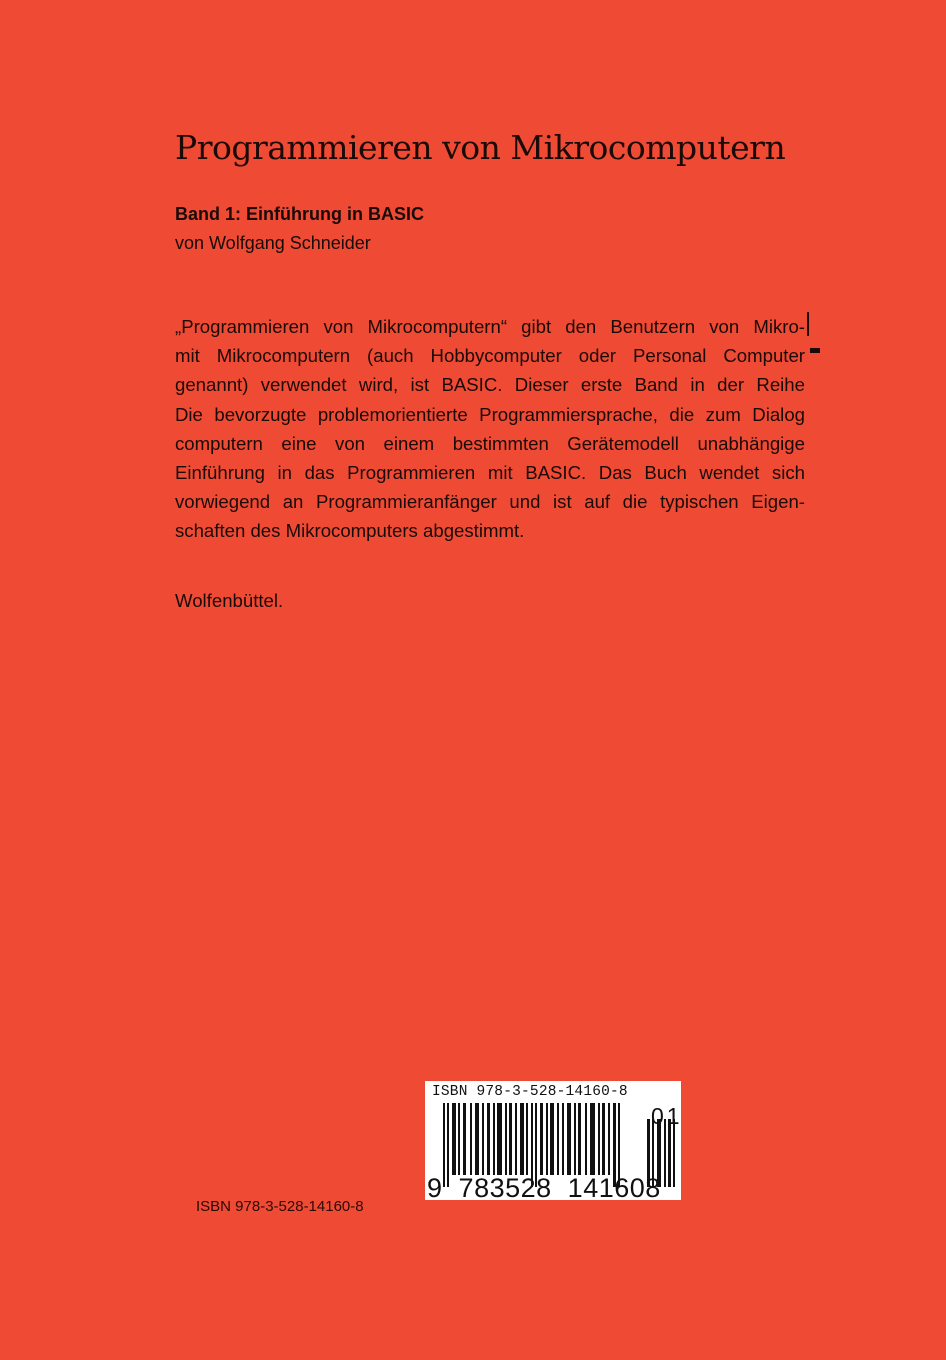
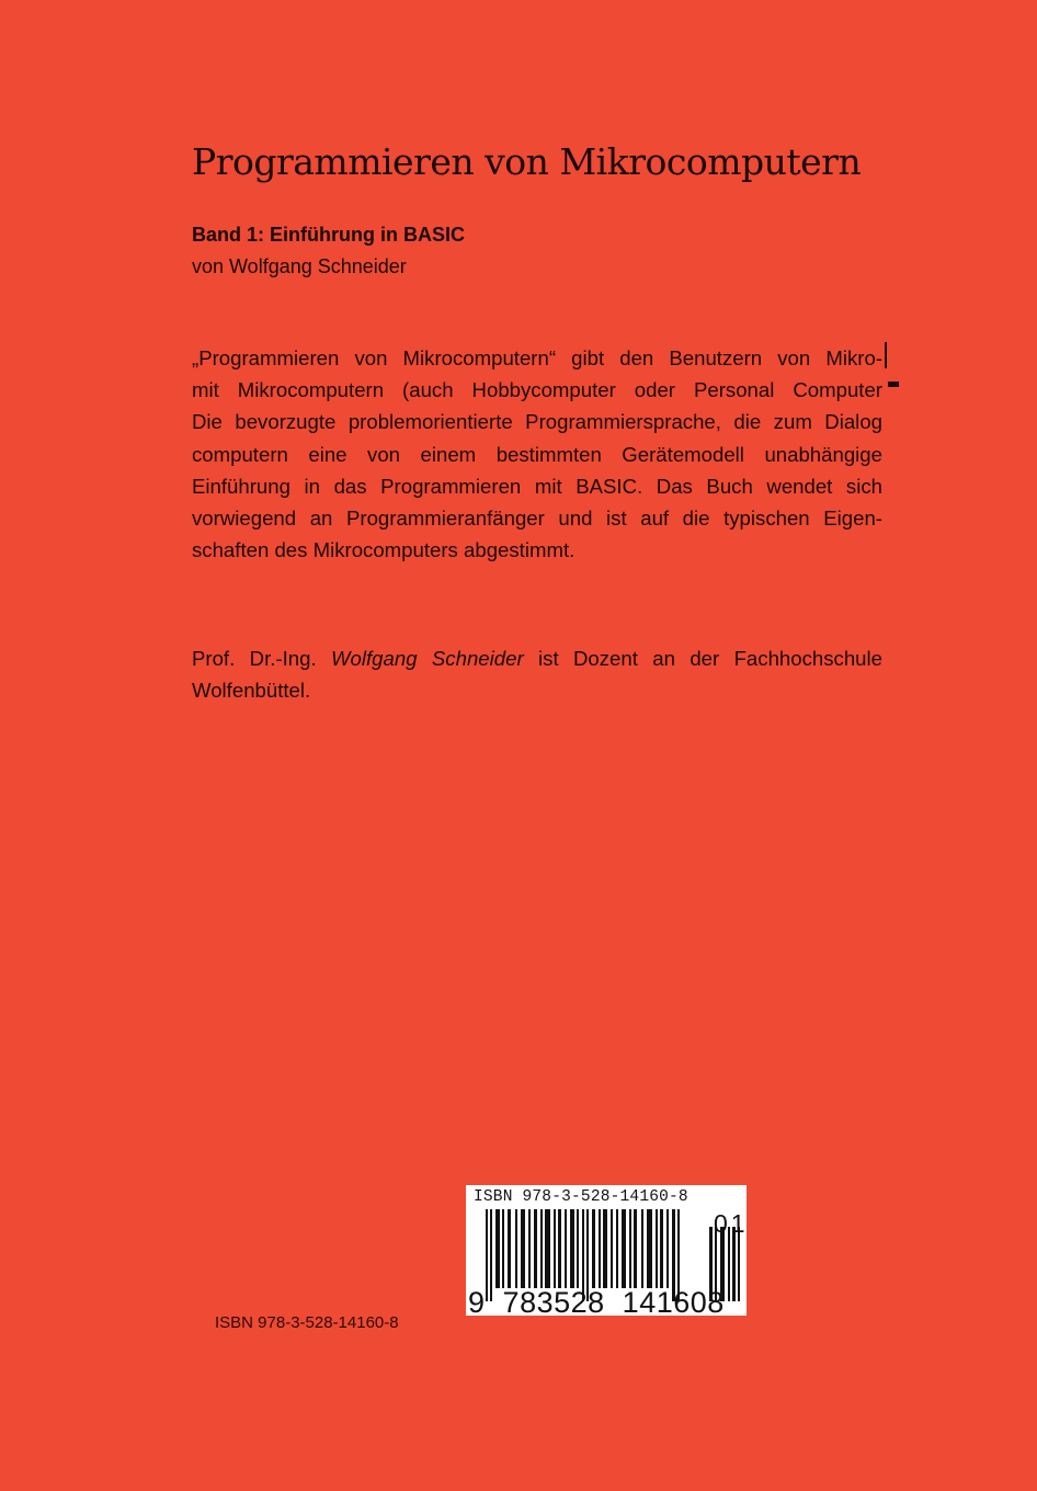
  Programmieren von Mikrocomputern
  Band 1: Einführung in BASIC
  von Wolfgang Schneider
  „Programmieren von Mikrocomputern“ gibt den Benutzern von Mikro-
  mit Mikrocomputern (auch Hobbycomputer oder Personal Computer
- genannt) verwendet wird, ist BASIC. Dieser erste Band in der Reihe
  Die bevorzugte problemorientierte Programmiersprache, die zum Dialog
  computern eine von einem bestimmten Gerätemodell unabhängige
  Einführung in das Programmieren mit BASIC. Das Buch wendet sich
  vorwiegend an Programmieranfänger und ist auf die typischen Eigen-
  schaften des Mikrocomputers abgestimmt.
+ Prof. Dr.-Ing. Wolfgang Schneider ist Dozent an der Fachhochschule
  Wolfenbüttel.
  ISBN 978-3-528-14160-8
  9 783528 141608
  01
  ISBN 978-3-528-14160-8
